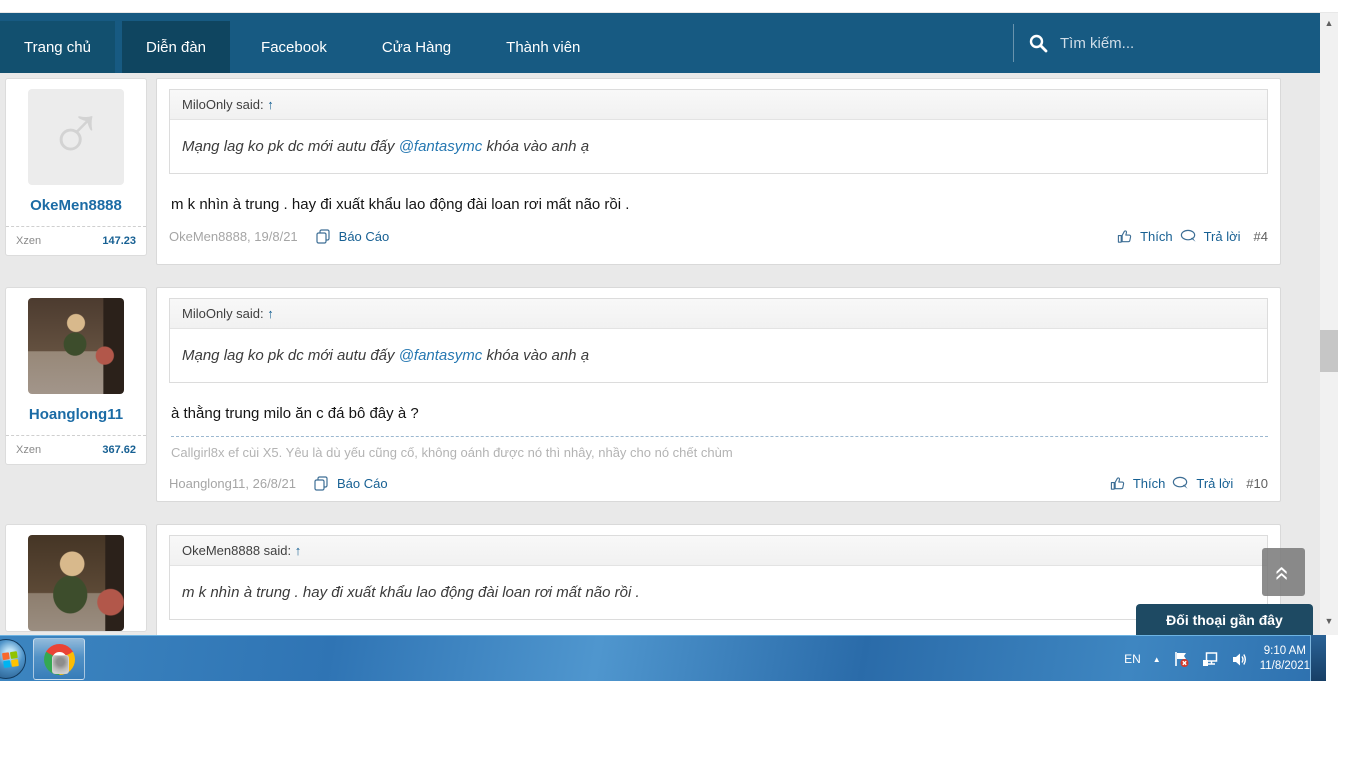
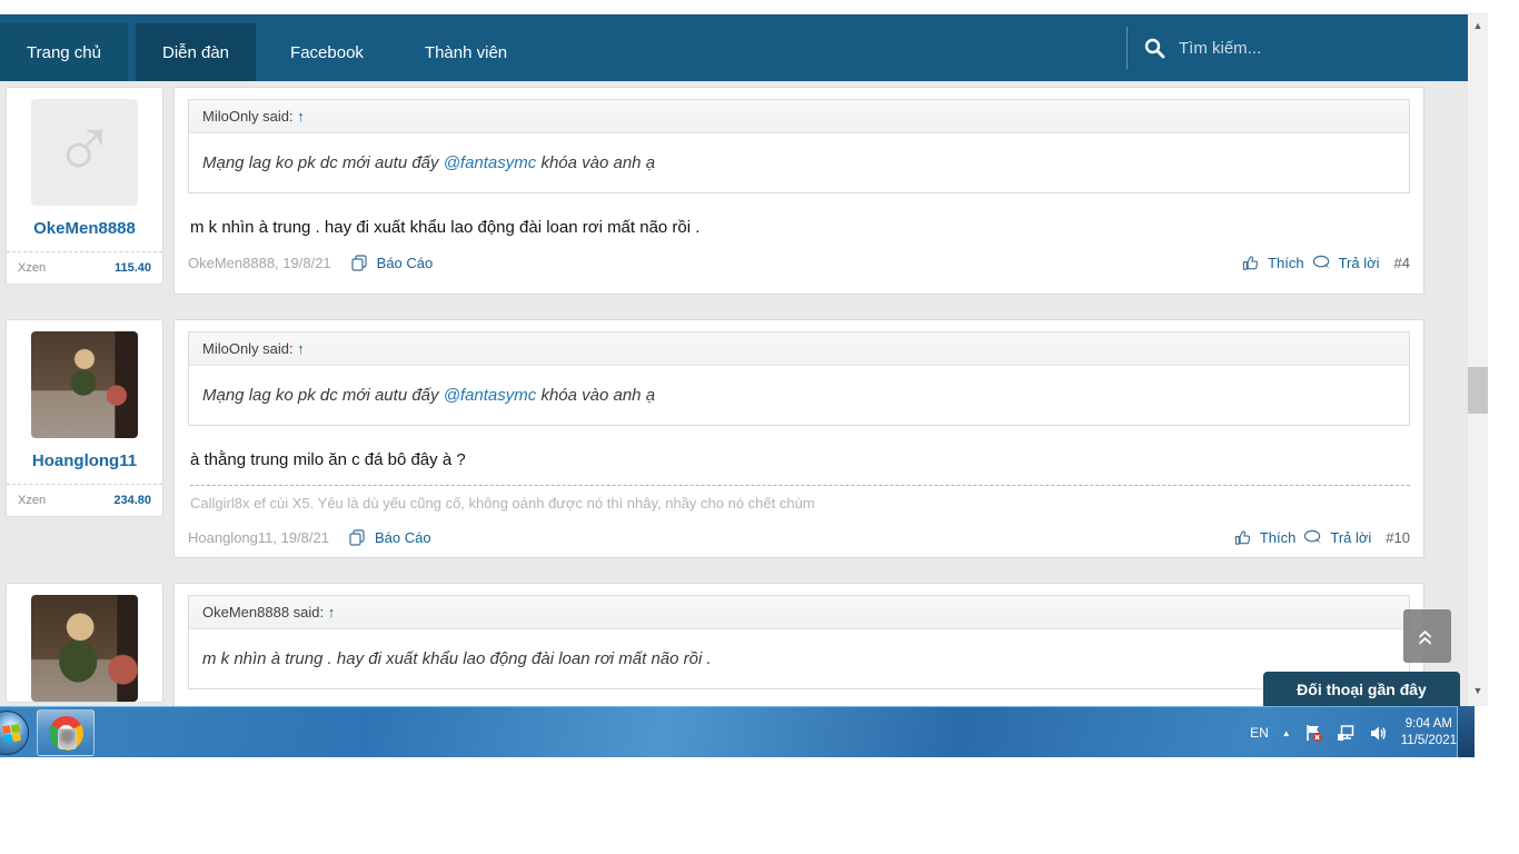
  Trang chủ
  Diễn đàn
  Facebook
- Cửa Hàng
  Thành viên
  Tìm kiếm...
  ♂
  OkeMen8888
  Xzen
- 147.23
+ 115.40
  MiloOnly said: ↑
  Mạng lag ko pk dc mới autu đấy @fantasymc khóa vào anh ạ
  m k nhìn à trung . hay đi xuất khẩu lao động đài loan rơi mất não rồi .
  OkeMen8888, 19/8/21
  Báo Cáo
  Thích
  Trả lời
  #4
  Hoanglong11
  Xzen
- 367.62
+ 234.80
  MiloOnly said: ↑
  Mạng lag ko pk dc mới autu đấy @fantasymc khóa vào anh ạ
  à thằng trung milo ăn c đá bô đây à ?
  Callgirl8x ef cùi X5. Yêu là dù yếu cũng cố, không oánh được nó thì nhây, nhầy cho nó chết chùm
- Hoanglong11, 26/8/21
+ Hoanglong11, 19/8/21
  Báo Cáo
  Thích
  Trả lời
  #10
  OkeMen8888 said: ↑
  m k nhìn à trung . hay đi xuất khẩu lao động đài loan rơi mất não rồi .
  ▲
  ▼
  Đối thoại gần đây
  EN
  ▲
- 9:10 AM
+ 9:04 AM
- 11/8/2021
+ 11/5/2021
